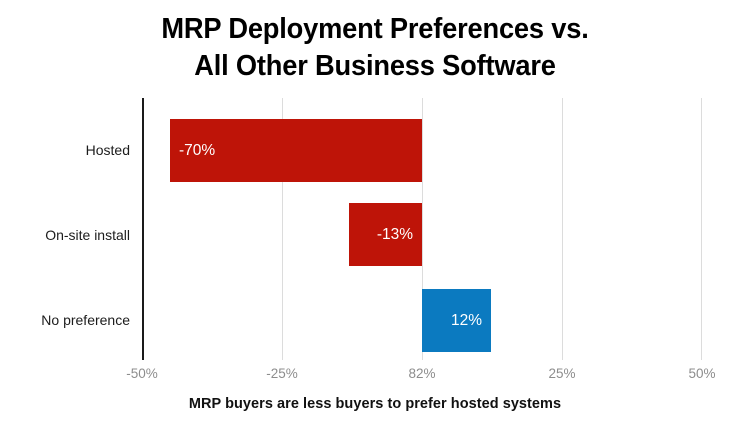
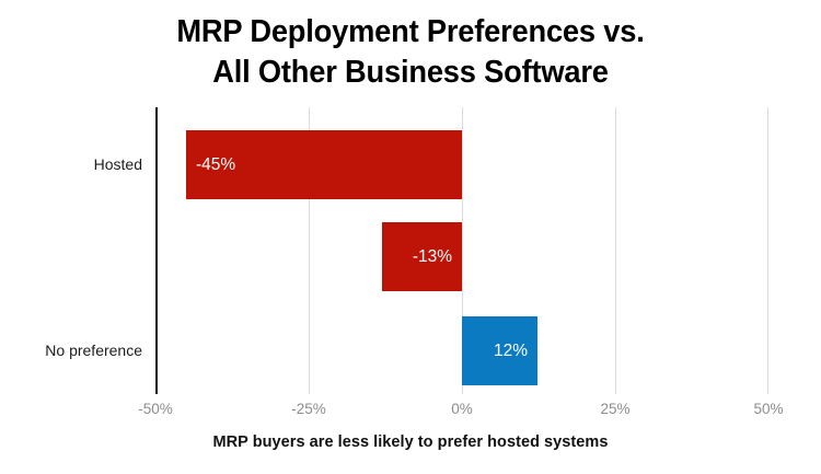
  MRP Deployment Preferences vs.
  All Other Business Software
  Hosted
- On-site install
  No preference
- -70%
+ -45%
  -13%
  12%
  -50%
  -25%
- 82%
+ 0%
  25%
  50%
- MRP buyers are less buyers to prefer hosted systems
+ MRP buyers are less likely to prefer hosted systems
